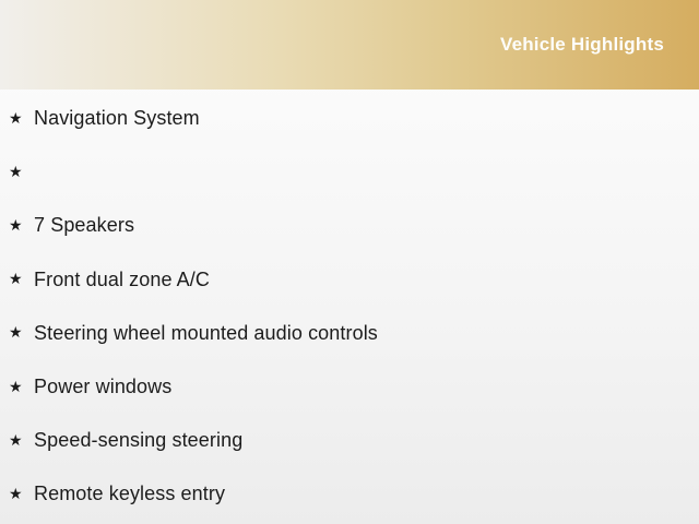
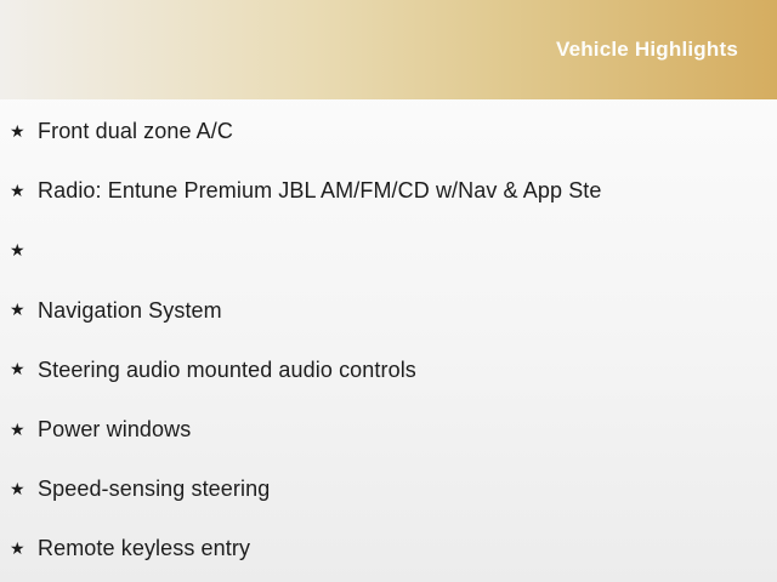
  Vehicle Highlights
  ★
- Navigation System
+ Front dual zone A/C
  ★
+ Radio: Entune Premium JBL AM/FM/CD w/Nav & App Ste
  ★
- 7 Speakers
  ★
- Front dual zone A/C
+ Navigation System
  ★
- Steering wheel mounted audio controls
+ Steering audio mounted audio controls
  ★
  Power windows
  ★
  Speed-sensing steering
  ★
  Remote keyless entry
